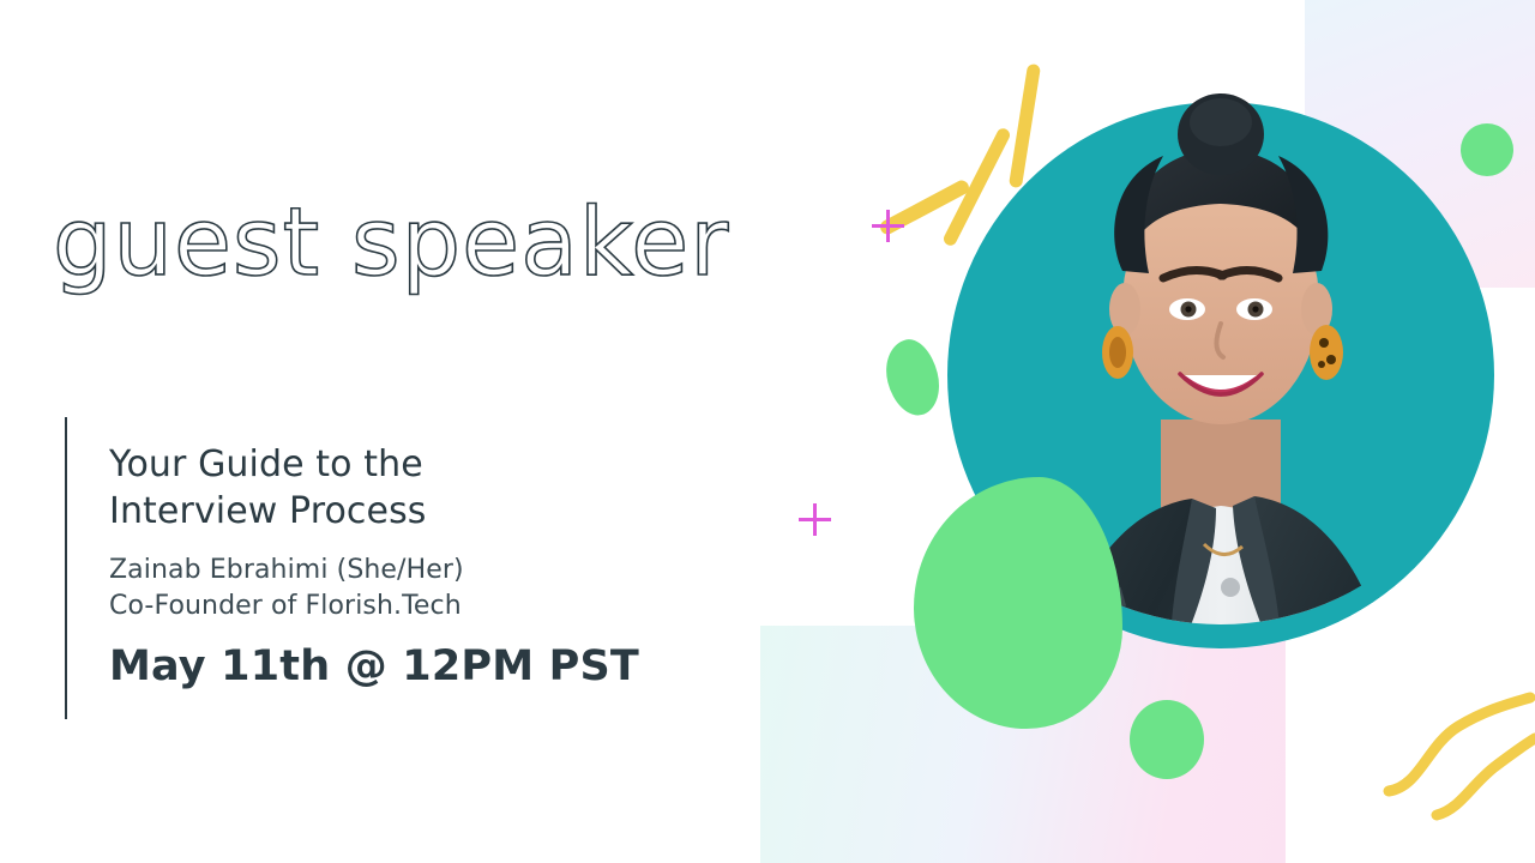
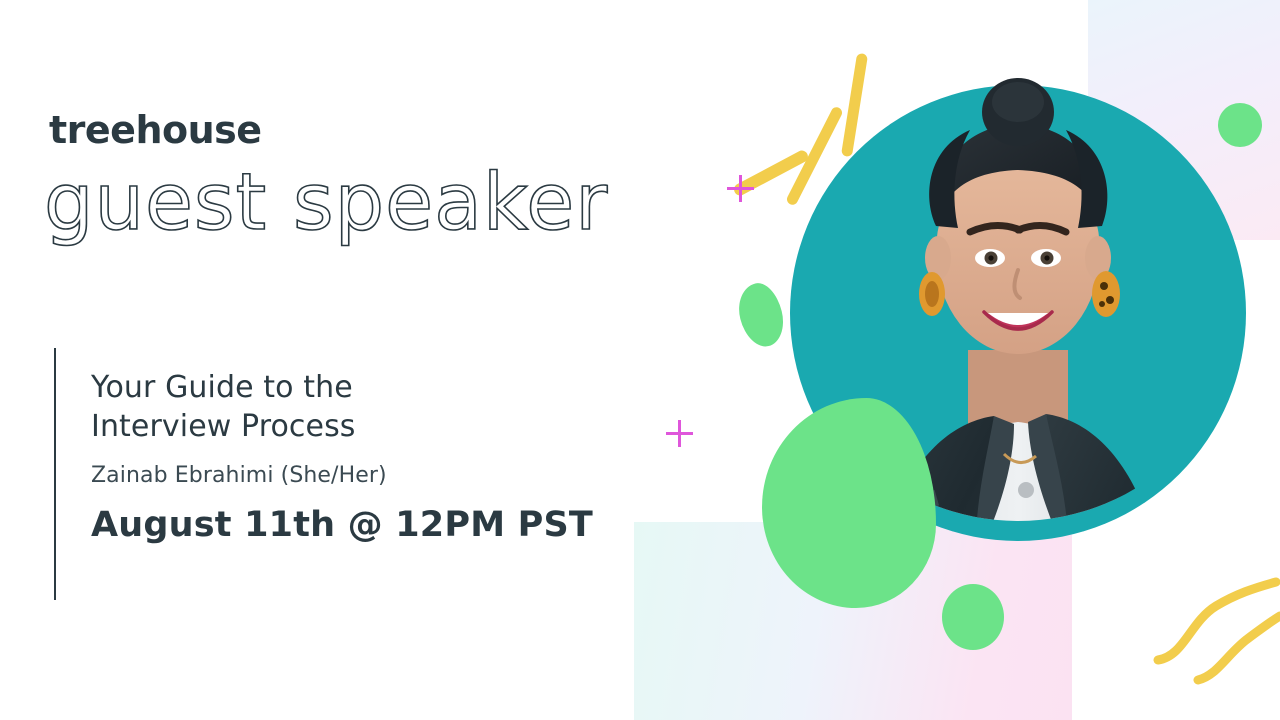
+ treehouse
  guest speaker
  Your Guide to the
  Interview Process
  Zainab Ebrahimi (She/Her)
- Co-Founder of Florish.Tech
- May 11th @ 12PM PST
+ August 11th @ 12PM PST
